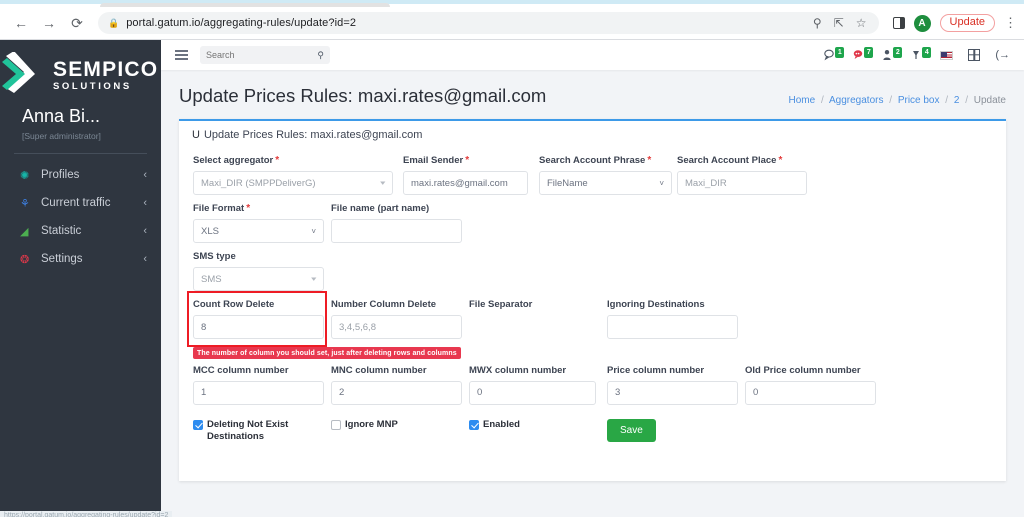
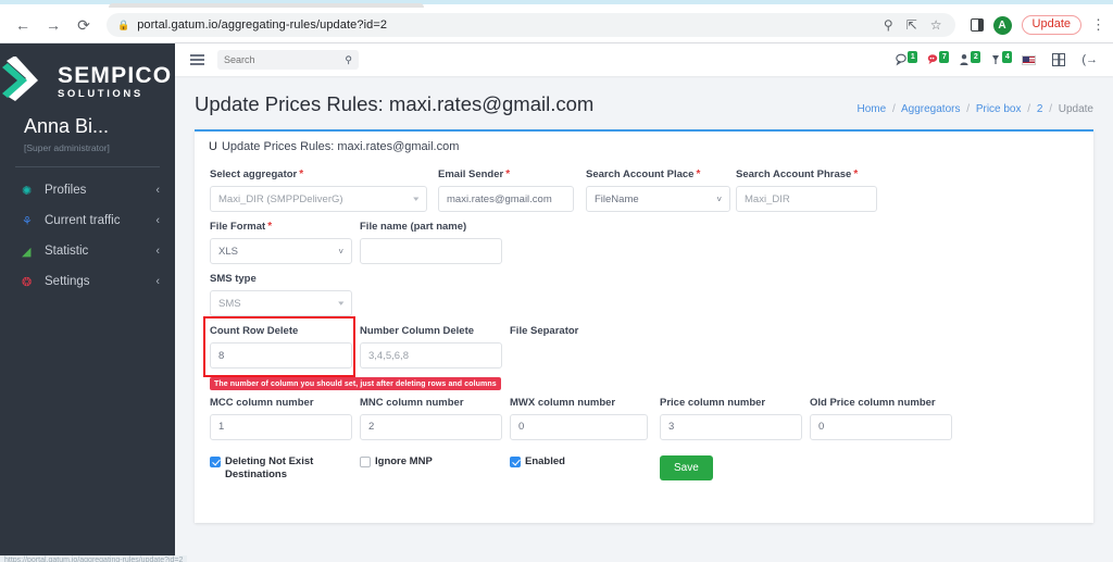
  ←
  →
  ⟳
  🔒
  portal.gatum.io/aggregating-rules/update?id=2
  ⚲
  ⇱
  ☆
  A
  Update
  ⋮
  SEMPICO
  SOLUTIONS
  Anna Bi...
  [Super administrator]
  ✺
  Profiles
  ‹
  ⚘
  Current traffic
  ‹
  ◢
  Statistic
  ‹
  ❂
  Settings
  ‹
  Search
  ⚲
  (→
  Update Prices Rules: maxi.rates@gmail.com
  Home / Aggregators / Price box / 2 / Update
  U
  Update Prices Rules: maxi.rates@gmail.com
  Select aggregator *
  Maxi_DIR (SMPPDeliverG)
  Email Sender *
  maxi.rates@gmail.com
- Search Account Phrase *
+ Search Account Place *
  FileName
  ˅
- Search Account Place *
+ Search Account Phrase *
  Maxi_DIR
  File Format *
  XLS
  ˅
  File name (part name)
  SMS type
  SMS
  Count Row Delete
  8
  Number Column Delete
  3,4,5,6,8
  File Separator
- Ignoring Destinations
  MCC column number
  1
  MNC column number
  2
  MWX column number
  0
  Price column number
  3
  Old Price column number
  0
  Deleting Not Exist Destinations
  Ignore MNP
  Enabled
  Save
